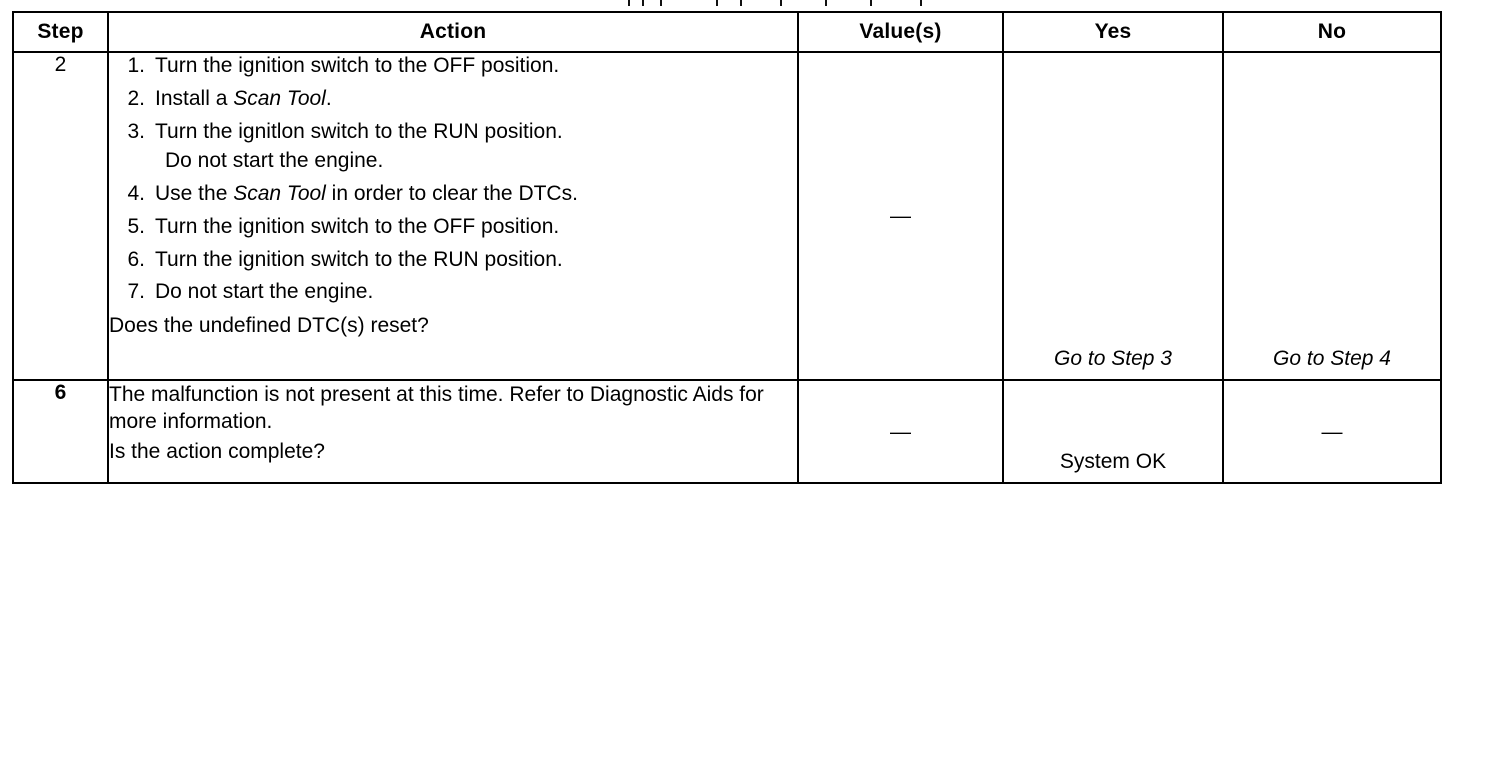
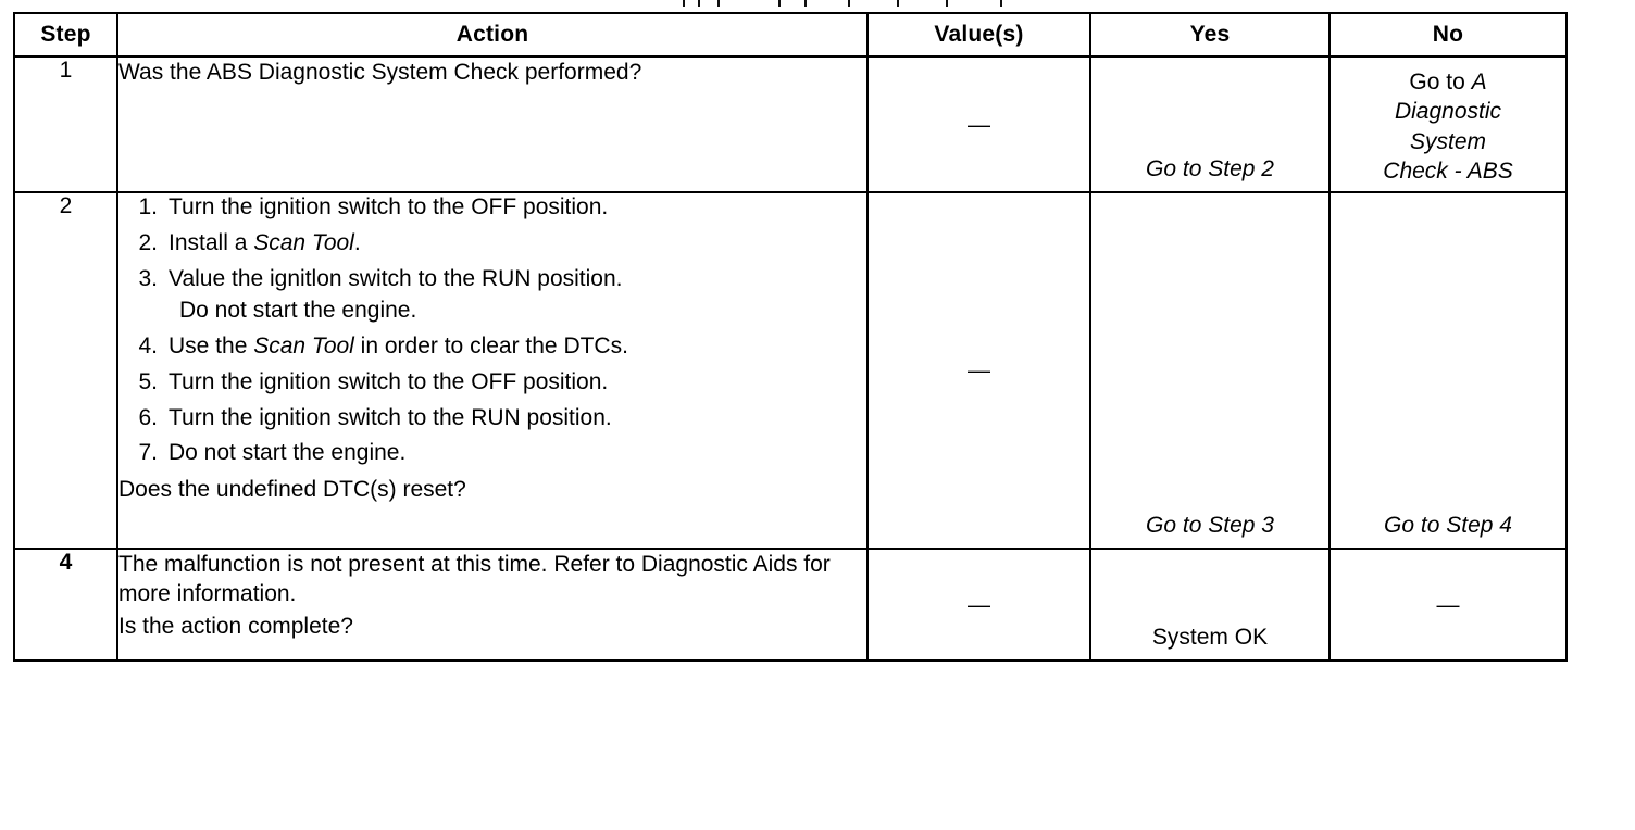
  Step	Action	Value(s)	Yes	No
+ 1	Was the ABS Diagnostic System Check performed?	—	Go to Step 2	Go to A Diagnostic System Check - ABS
- 2	1. Turn the ignition switch to the OFF position. 2. Install a Scan Tool. 3. Turn the ignitlon switch to the RUN position. Do not start the engine. 4. Use the Scan Tool in order to clear the DTCs. 5. Turn the ignition switch to the OFF position. 6. Turn the ignition switch to the RUN position. 7. Do not start the engine. Does the undefined DTC(s) reset?	—	Go to Step 3	Go to Step 4
+ 2	1. Turn the ignition switch to the OFF position. 2. Install a Scan Tool. 3. Value the ignitlon switch to the RUN position. Do not start the engine. 4. Use the Scan Tool in order to clear the DTCs. 5. Turn the ignition switch to the OFF position. 6. Turn the ignition switch to the RUN position. 7. Do not start the engine. Does the undefined DTC(s) reset?	—	Go to Step 3	Go to Step 4
- 6	The malfunction is not present at this time. Refer to Diagnostic Aids for more information. Is the action complete?	—	System OK	—
+ 4	The malfunction is not present at this time. Refer to Diagnostic Aids for more information. Is the action complete?	—	System OK	—
